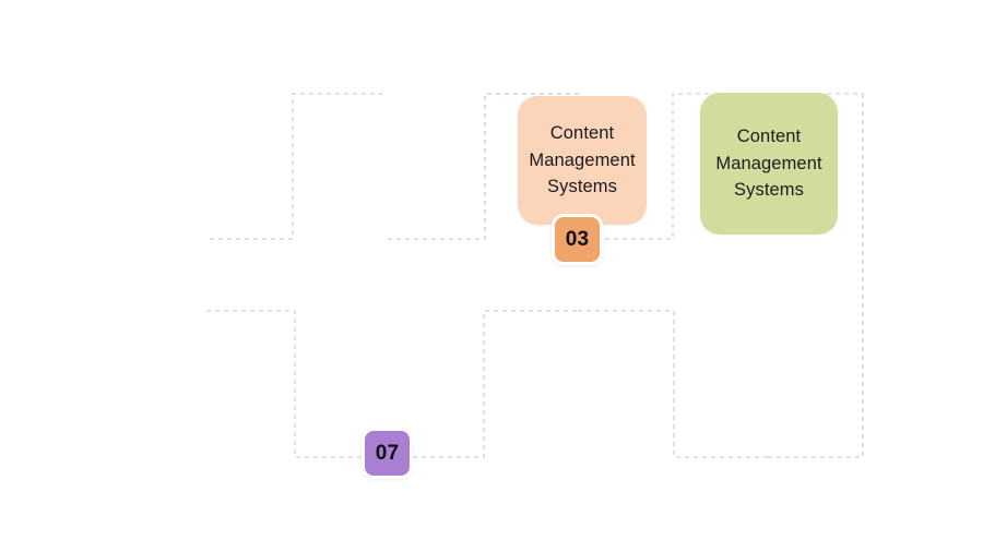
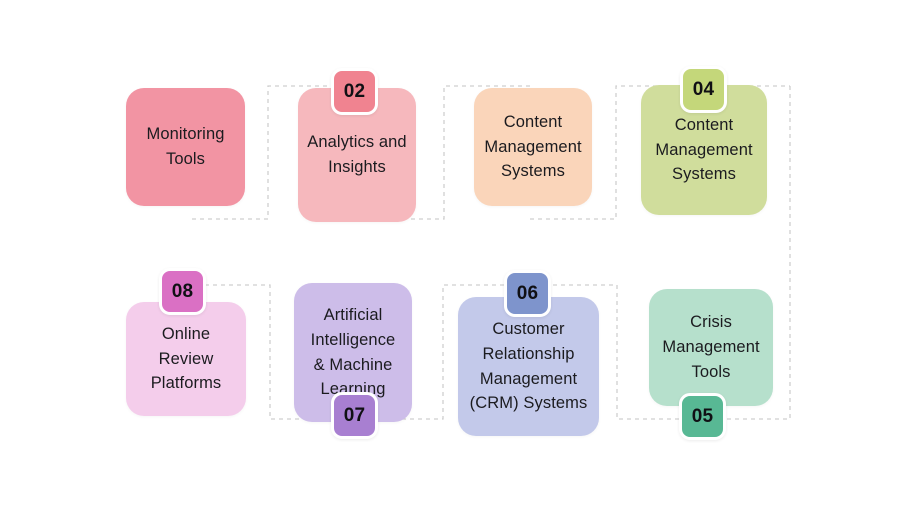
+ Monitoring Tools
+ Analytics and Insights
+ 02
  Content Management Systems
- 03
  Content Management Systems
+ 04
+ Crisis Management Tools
+ 05
+ Customer Relationship Management (CRM) Systems
+ 06
+ Artificial Intelligence & Machine Learning
  07
+ Online Review Platforms
+ 08
